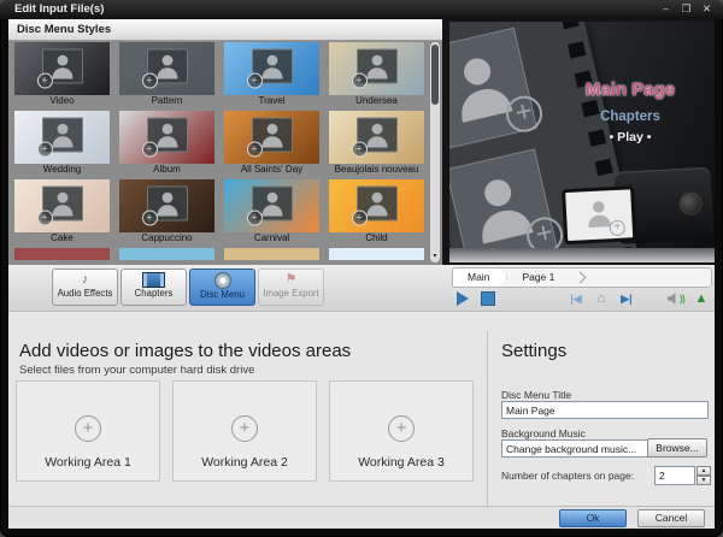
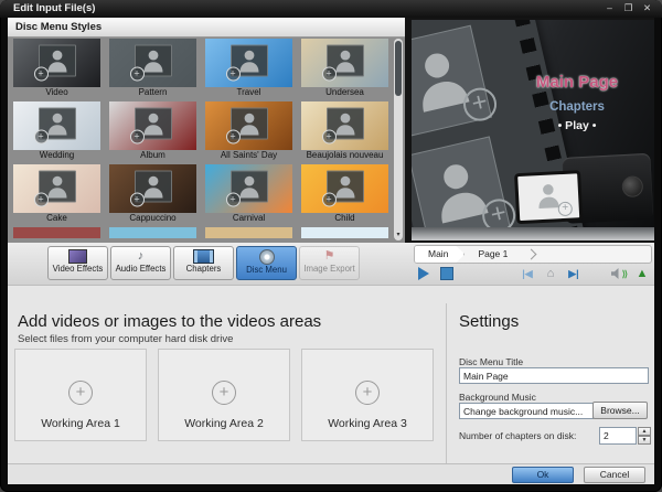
  Edit Input File(s)
  –
  ❐
  ✕
  Disc Menu Styles
  +
  Video
  +
  Pattern
  +
  Travel
  +
  Undersea
  +
  Wedding
  +
  Album
  +
  All Saints' Day
  +
  Beaujolais nouveau
  +
  Cake
  +
  Cappuccino
  +
  Carnival
  +
  Child
  Main Page
  Chapters
  • Play •
+ Video Effects
  ♪
  Audio Effects
  Chapters
  Disc Menu
  ⚑
  Image Export
  Main
  Page 1
  |◀
  ⌂
  ▶|
  ⟩⟩
  ▲
  Add videos or images to the videos areas
  Select files from your computer hard disk drive
  +
  Working Area 1
  +
  Working Area 2
  +
  Working Area 3
  Settings
  Disc Menu Title
  Main Page
  Background Music
  Change background music...
  Browse...
- Number of chapters on page:
+ Number of chapters on disk:
  2
  Ok
  Cancel
